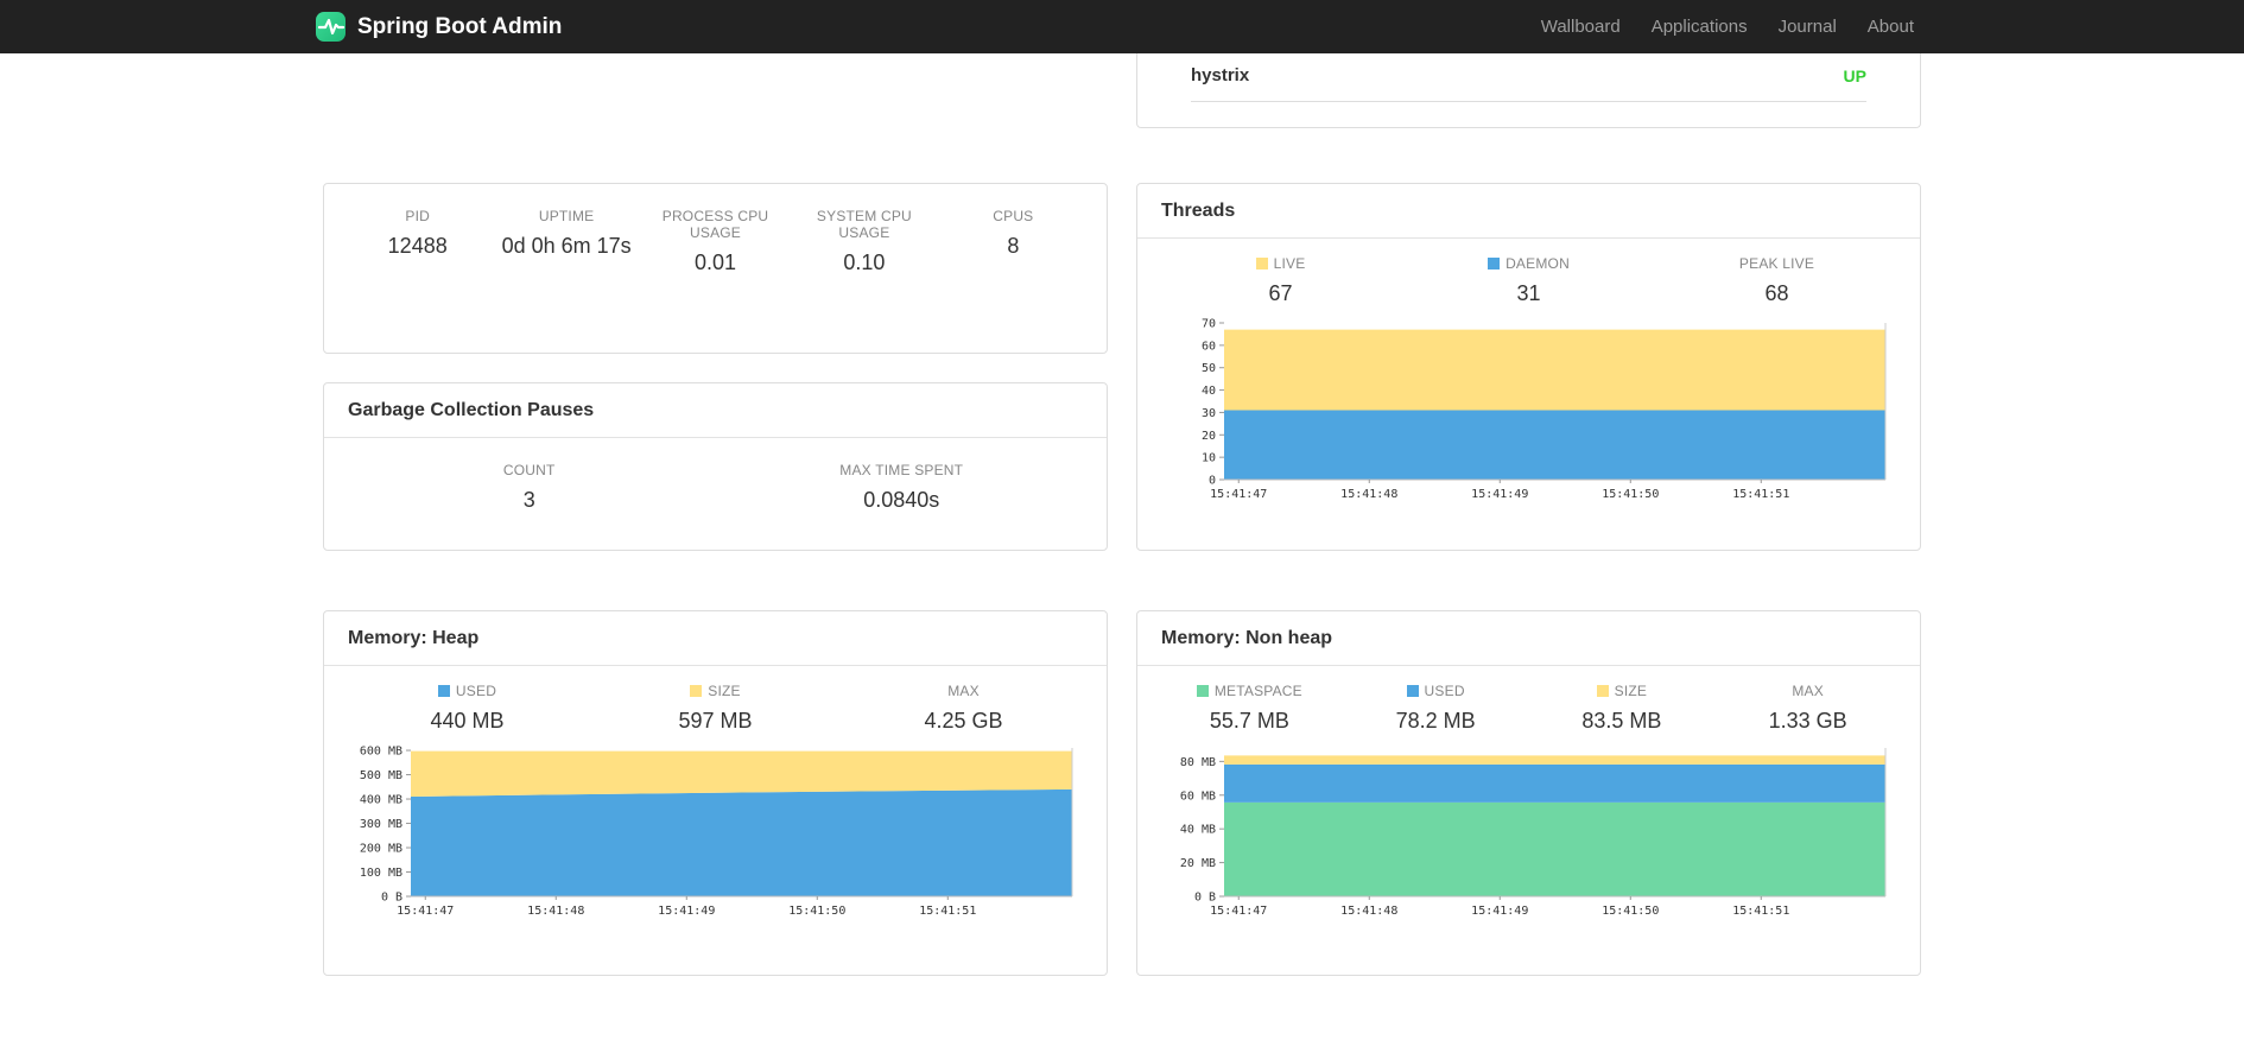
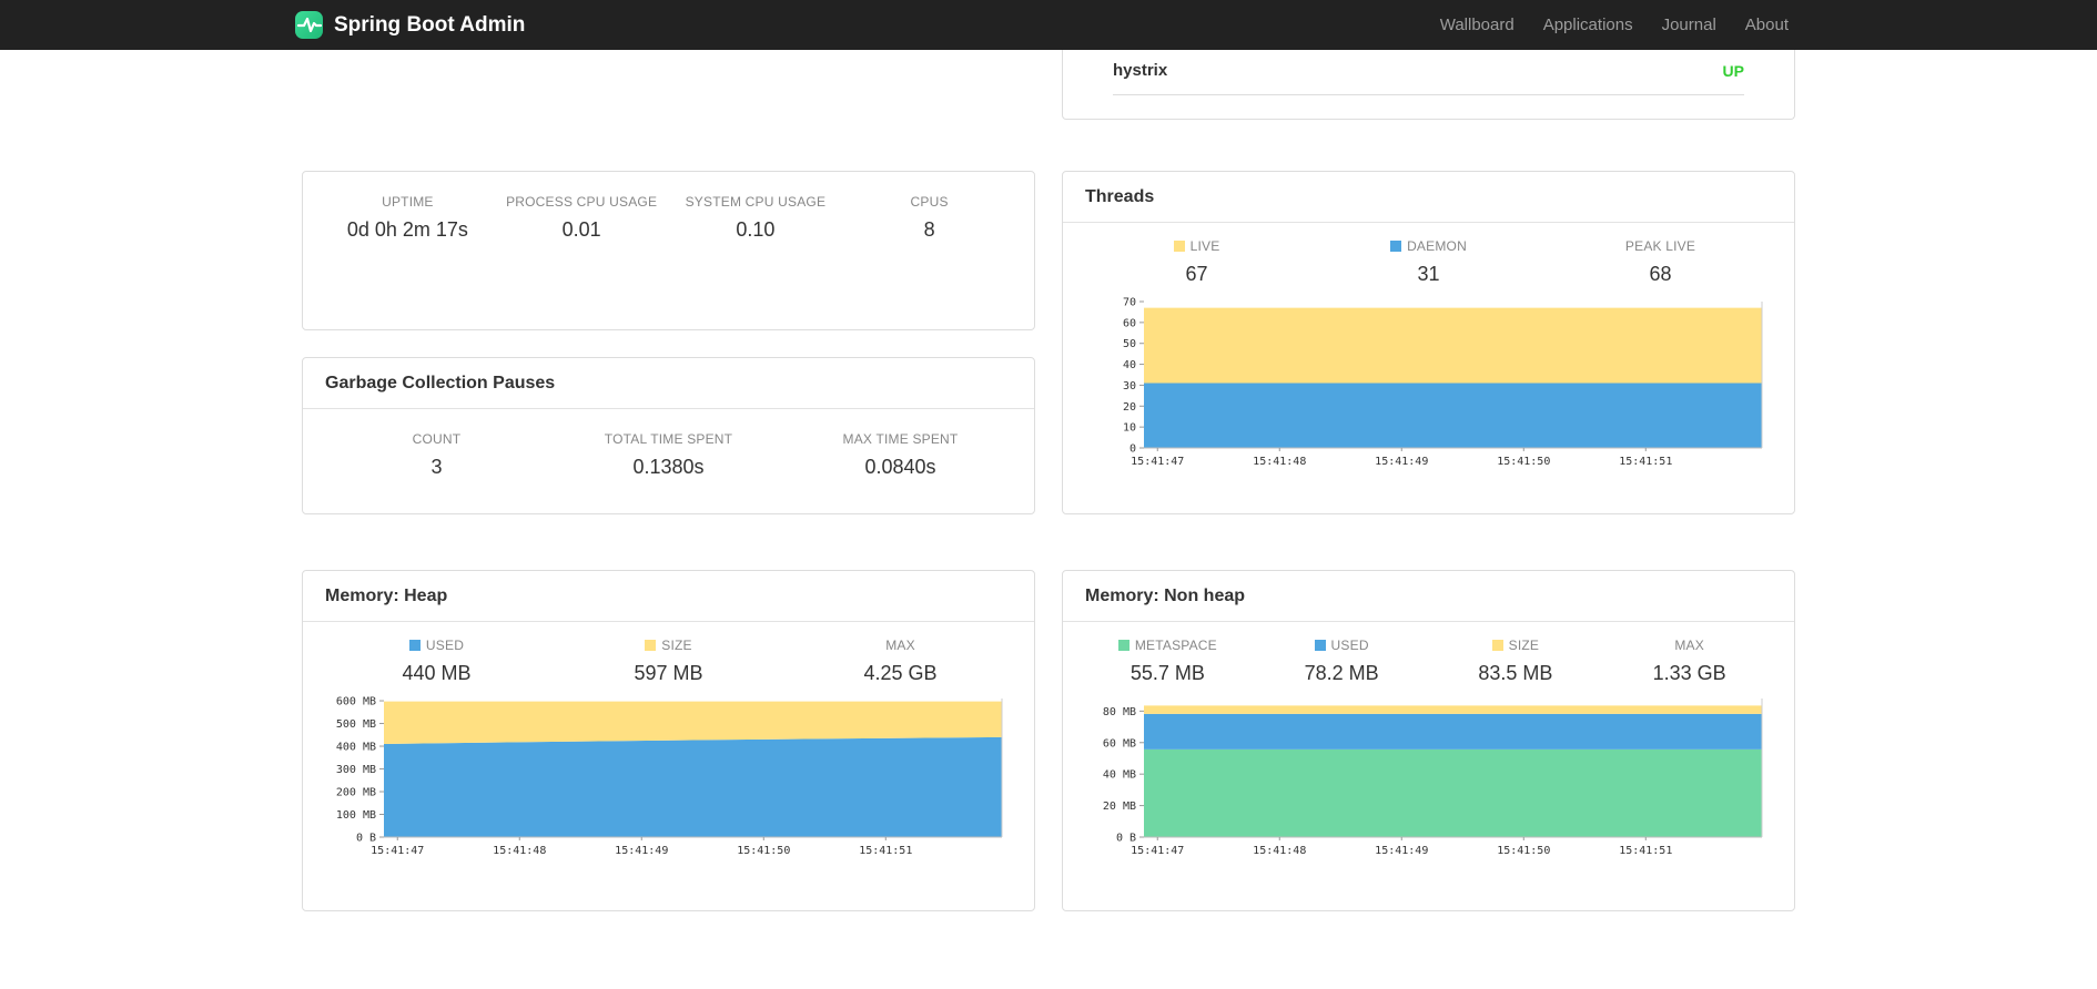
  Spring Boot Admin
  Wallboard
  Applications
  Journal
  About
- PID
- 12488
  UPTIME
- 0d 0h 6m 17s
+ 0d 0h 2m 17s
  PROCESS CPU USAGE
  0.01
  SYSTEM CPU USAGE
  0.10
  CPUS
  8
  Garbage Collection Pauses
  COUNT
  3
+ TOTAL TIME SPENT
+ 0.1380s
  MAX TIME SPENT
  0.0840s
  Memory: Heap
  USED
  440 MB
  SIZE
  597 MB
  MAX
  4.25 GB
  0 B
  100 MB
  200 MB
  300 MB
  400 MB
  500 MB
  600 MB
  15:41:47
  15:41:48
  15:41:49
  15:41:50
  15:41:51
  hystrix
  UP
  Threads
  LIVE
  67
  DAEMON
  31
  PEAK LIVE
  68
  0
  10
  20
  30
  40
  50
  60
  70
  15:41:47
  15:41:48
  15:41:49
  15:41:50
  15:41:51
  Memory: Non heap
  METASPACE
  55.7 MB
  USED
  78.2 MB
  SIZE
  83.5 MB
  MAX
  1.33 GB
  0 B
  20 MB
  40 MB
  60 MB
  80 MB
  15:41:47
  15:41:48
  15:41:49
  15:41:50
  15:41:51
